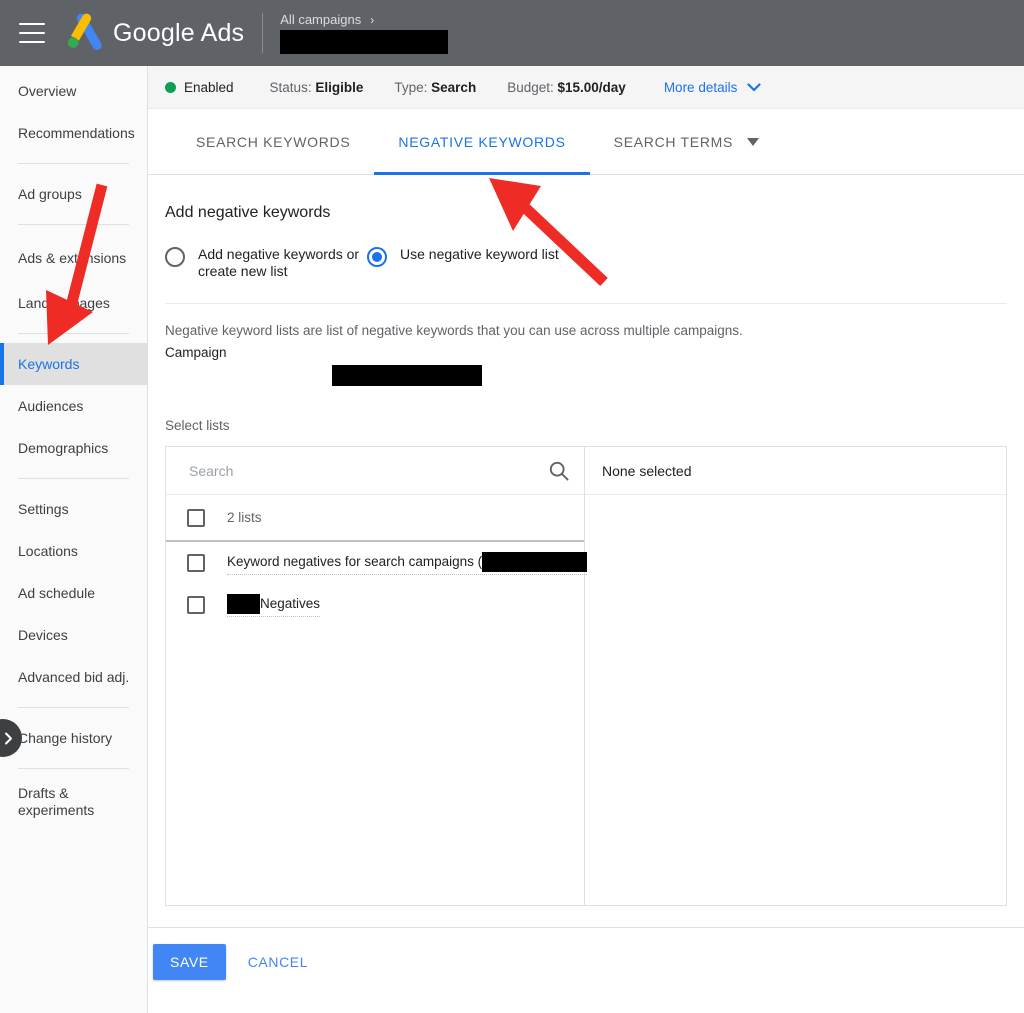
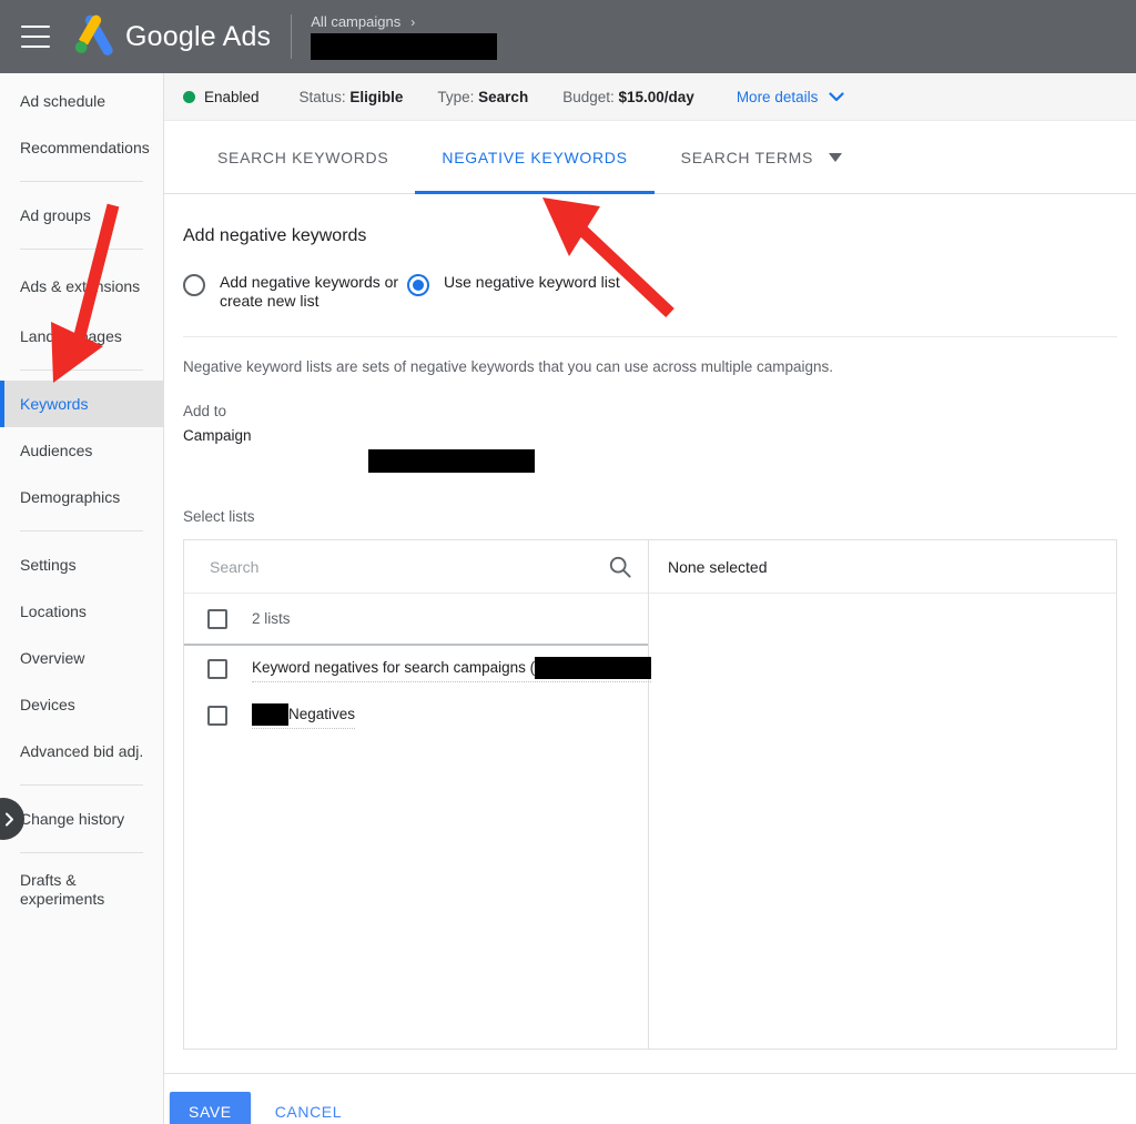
  Google Ads
  All campaigns
  ›
- Overview
+ Ad schedule
  Recommendations
  Ad groups
  Ads & extnsions
  Keywords
  Audiences
  Demographics
  Settings
  Locations
- Ad schedule
+ Overview
  Devices
  Advanced bid adj.
  Change history
  Drafts & experiments
  Enabled
  Status: Eligible
  Type: Search
  Budget: $15.00/day
  More details
  SEARCH KEYWORDS
  NEGATIVE KEYWORDS
  SEARCH TERMS
  Add negative keywords
  Add negative keywords or create new list
  Use negative keyword list
- Negative keyword lists are list of negative keywords that you can use across multiple campaigns.
+ Negative keyword lists are sets of negative keywords that you can use across multiple campaigns.
+ Add to
  Campaign
  Select lists
  Search
  2 lists
  Keyword negatives for search campaigns (
  Negatives
  None selected
  SAVE
  CANCEL
